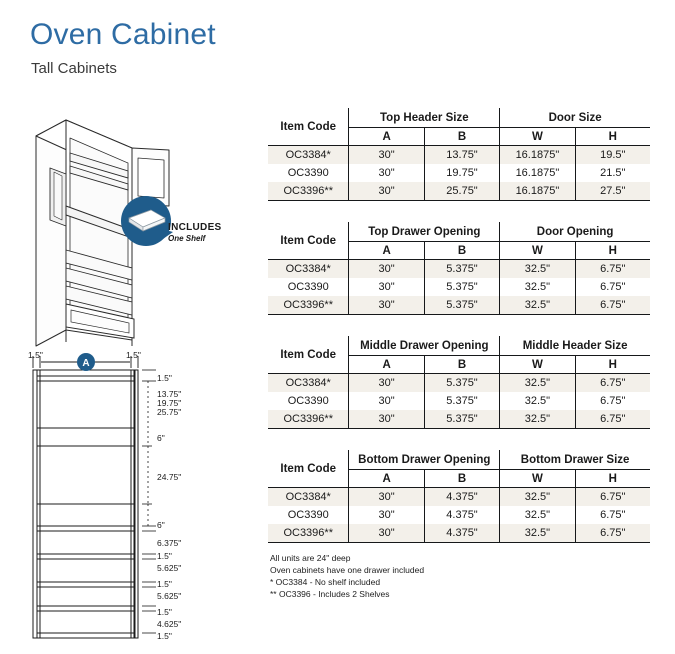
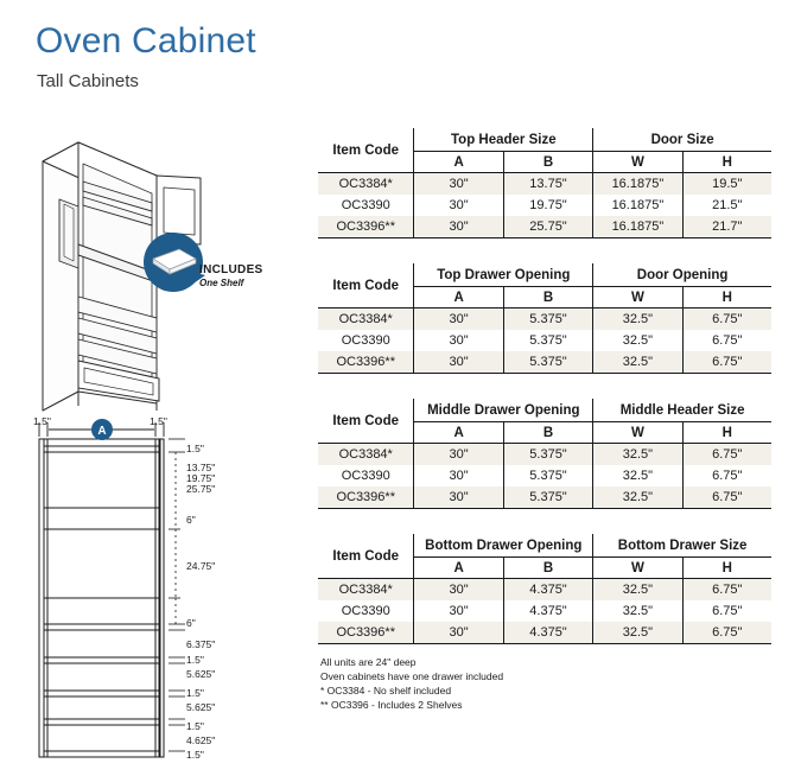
  Oven Cabinet
  Tall Cabinets
  INCLUDES
  One Shelf
  A
  1.5"
  1.5"
  1.5"
  13.75"
  19.75"
  25.75"
  6"
  24.75"
  6"
  6.375"
  1.5"
  5.625"
  1.5"
  5.625"
  1.5"
  4.625"
  1.5"
  Item Code	Top Header Size	Door Size
  A	B	W	H
  OC3384*	30"	13.75"	16.1875"	19.5"
  OC3390	30"	19.75"	16.1875"	21.5"
- OC3396**	30"	25.75"	16.1875"	27.5"
+ OC3396**	30"	25.75"	16.1875"	21.7"
  Item Code	Top Drawer Opening	Door Opening
  A	B	W	H
  OC3384*	30"	5.375"	32.5"	6.75"
  OC3390	30"	5.375"	32.5"	6.75"
  OC3396**	30"	5.375"	32.5"	6.75"
  Item Code	Middle Drawer Opening	Middle Header Size
  A	B	W	H
  OC3384*	30"	5.375"	32.5"	6.75"
  OC3390	30"	5.375"	32.5"	6.75"
  OC3396**	30"	5.375"	32.5"	6.75"
  Item Code	Bottom Drawer Opening	Bottom Drawer Size
  A	B	W	H
  OC3384*	30"	4.375"	32.5"	6.75"
  OC3390	30"	4.375"	32.5"	6.75"
  OC3396**	30"	4.375"	32.5"	6.75"
  All units are 24" deep
  Oven cabinets have one drawer included
  * OC3384 - No shelf included
  ** OC3396 - Includes 2 Shelves
